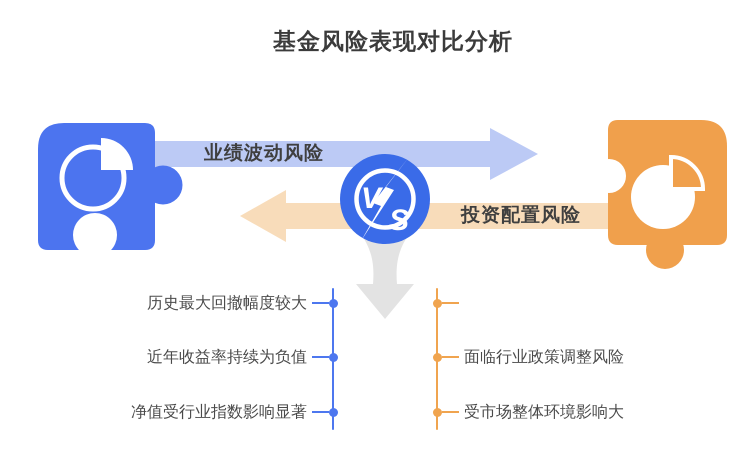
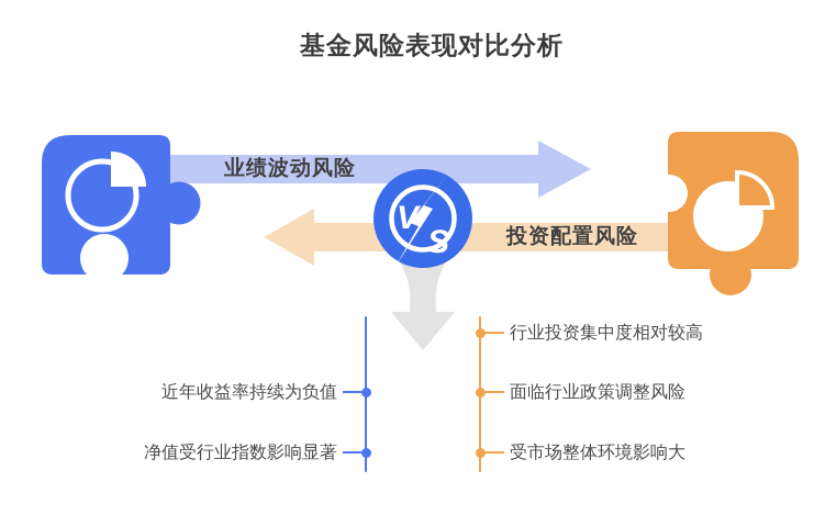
  基金风险表现对比分析
  业绩波动风险
  投资配置风险
  V
  S
- 历史最大回撤幅度较大
  近年收益率持续为负值
  净值受行业指数影响显著
+ 行业投资集中度相对较高
  面临行业政策调整风险
  受市场整体环境影响大
